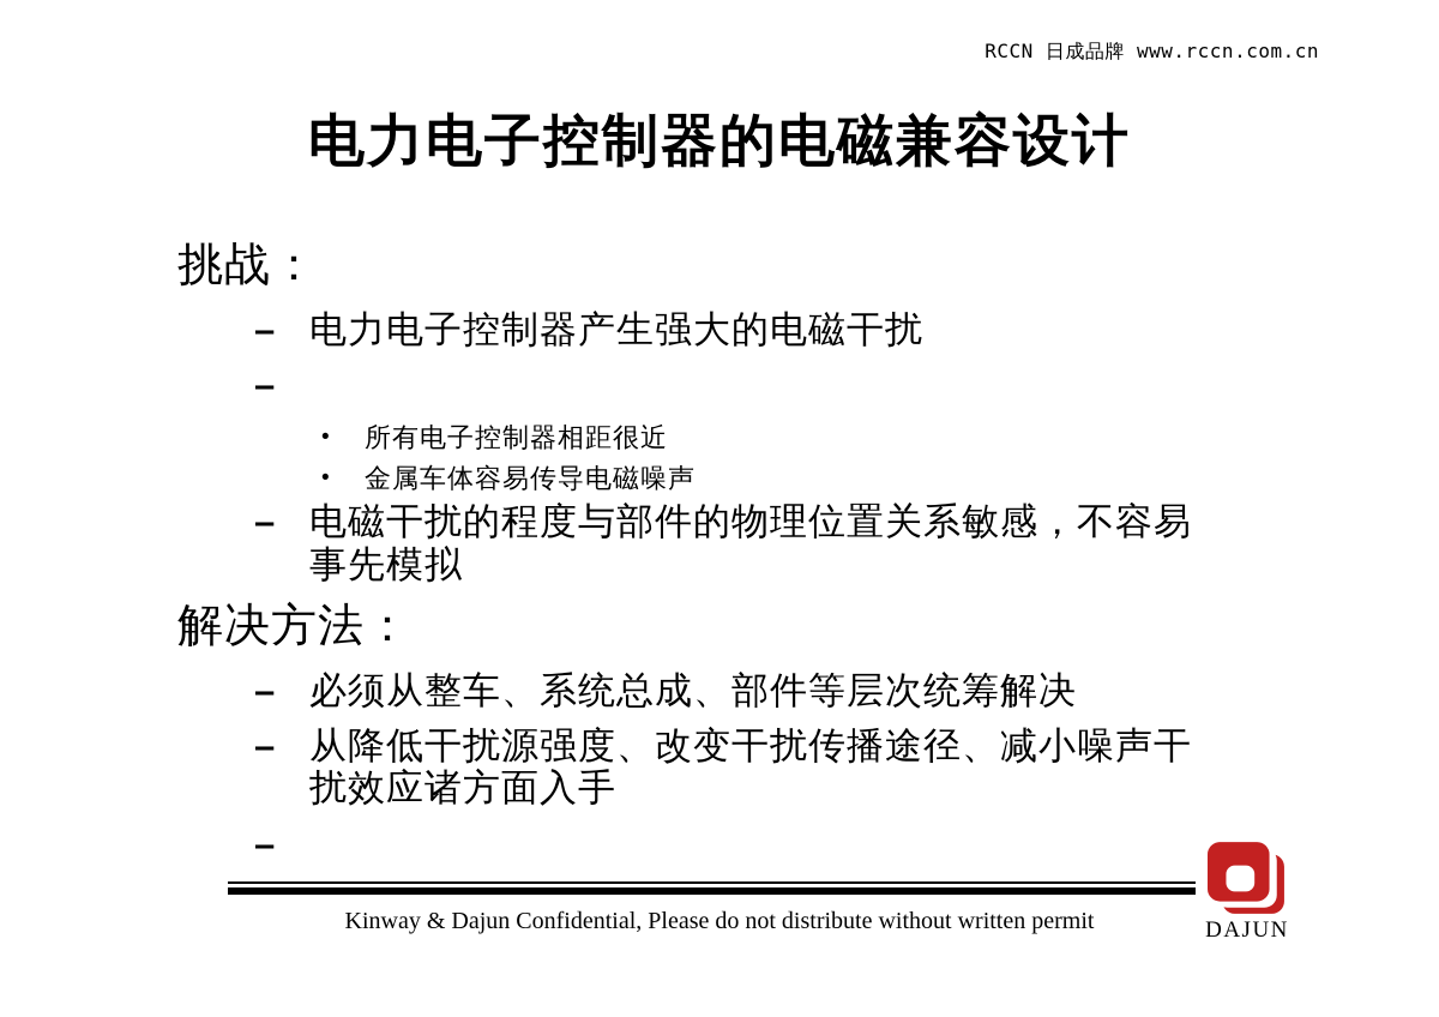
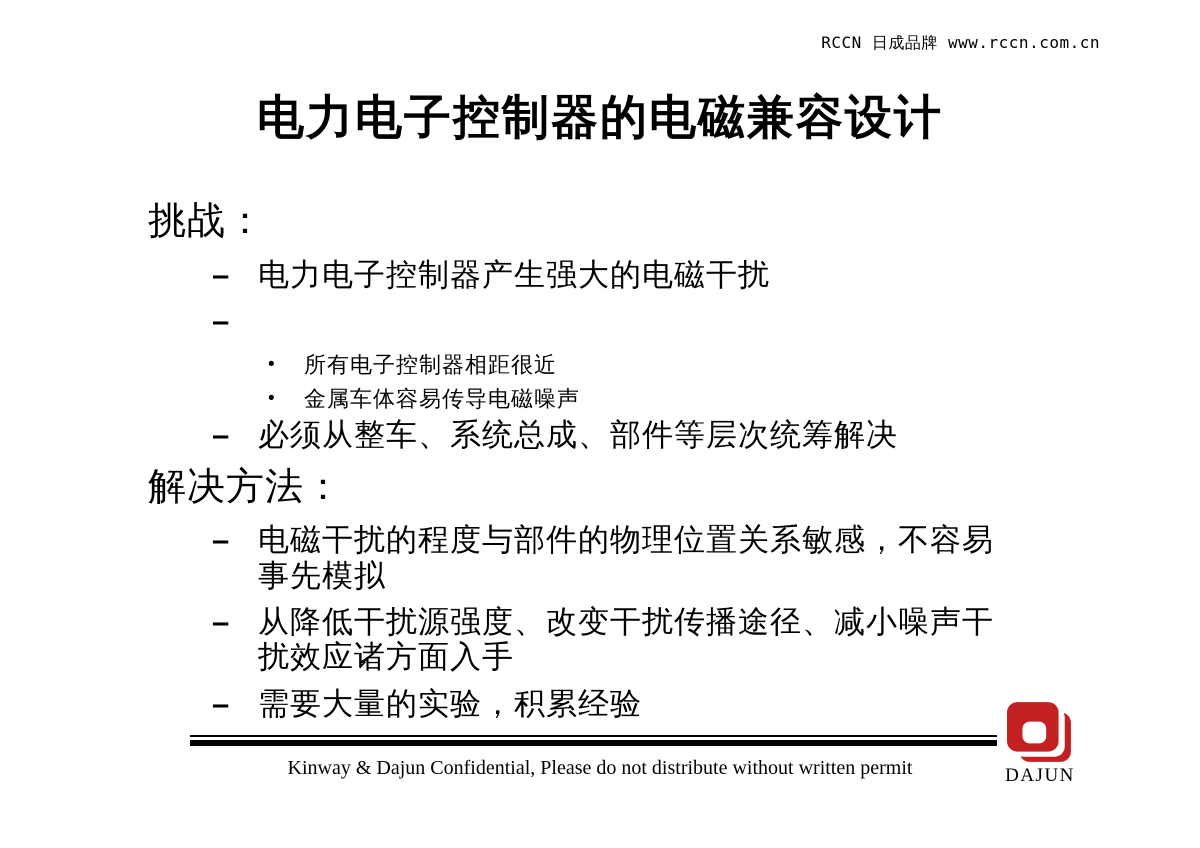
  RCCN 日成品牌 www.rccn.com.cn
  电力电子控制器的电磁兼容设计
  挑战：
  –
  电力电子控制器产生强大的电磁干扰
  –
  •
  所有电子控制器相距很近
  •
  金属车体容易传导电磁噪声
  –
- 电磁干扰的程度与部件的物理位置关系敏感，不容易事先模拟
+ 必须从整车、系统总成、部件等层次统筹解决
  解决方法：
  –
- 必须从整车、系统总成、部件等层次统筹解决
+ 电磁干扰的程度与部件的物理位置关系敏感，不容易事先模拟
  –
  从降低干扰源强度、改变干扰传播途径、减小噪声干扰效应诸方面入手
  –
+ 需要大量的实验，积累经验
  Kinway & Dajun Confidential, Please do not distribute without written permit
  DAJUN
